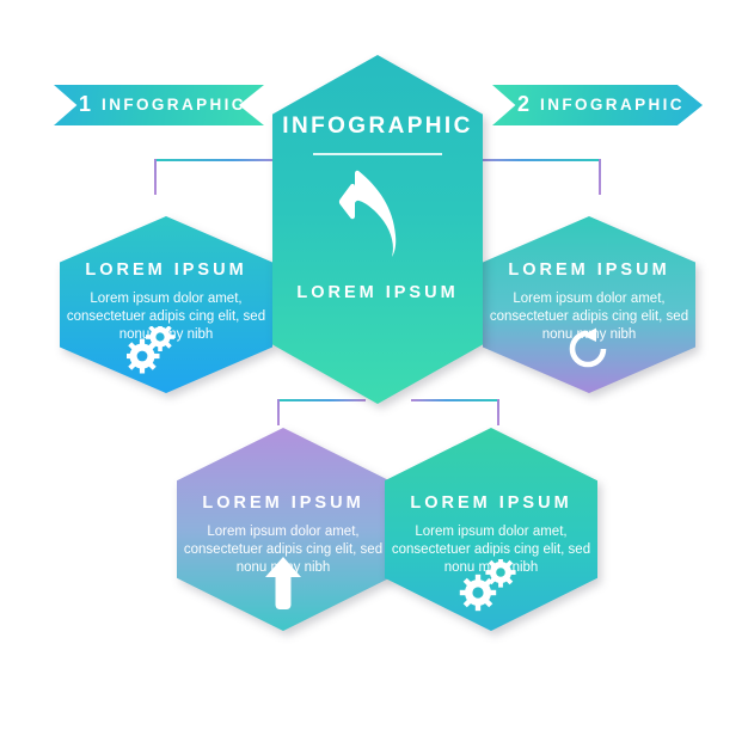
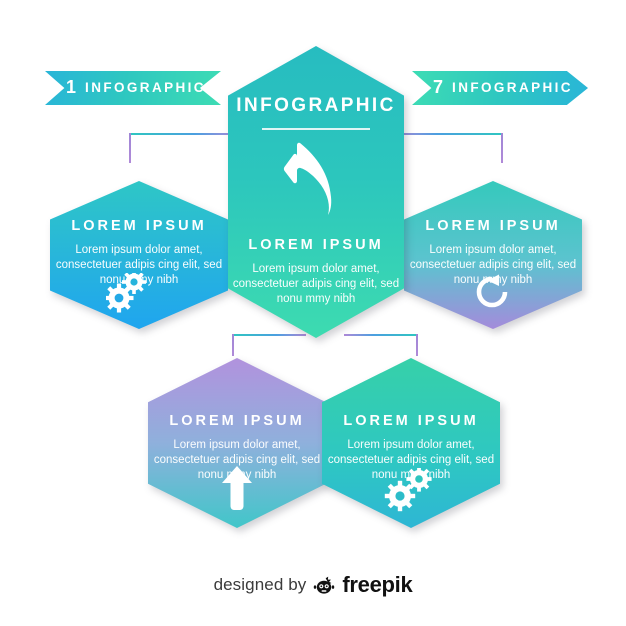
  1
  INFOGRAPHIC
- 2
+ 7
  INFOGRAPHIC
  LOREM IPSUM
  Lorem ipsum dolor amet, consectetuer adipis cing elit, sed nonumy nibh
  LOREM IPSUM
  Lorem ipsum dolor amet, consectetuer adipis cing elit, sed nonuy nibh
  INFOGRAPHIC
  LOREM IPSUM
+ Lorem ipsum dolor amet, consectetuer adipis cing elit, sed nonu mmy nibh
  LOREM IPSUM
  Lorem ipsum dolor amet, consectetuer adipis cing elit, sed nonuy nibh
  LOREM IPSUM
  Lorem ipsum dolor amet, consectetuer adipis cing elit, sed nonu m nibh
+ designed by
+ freepik
